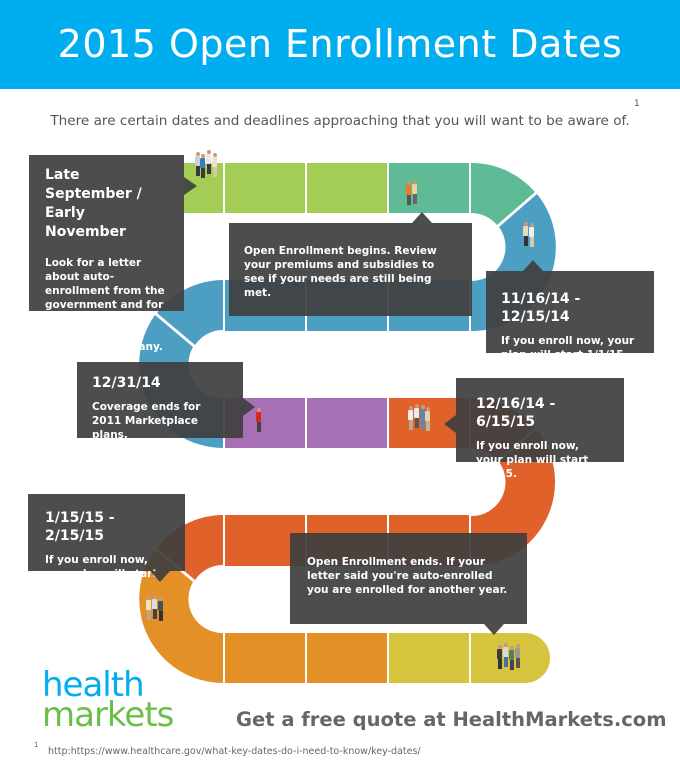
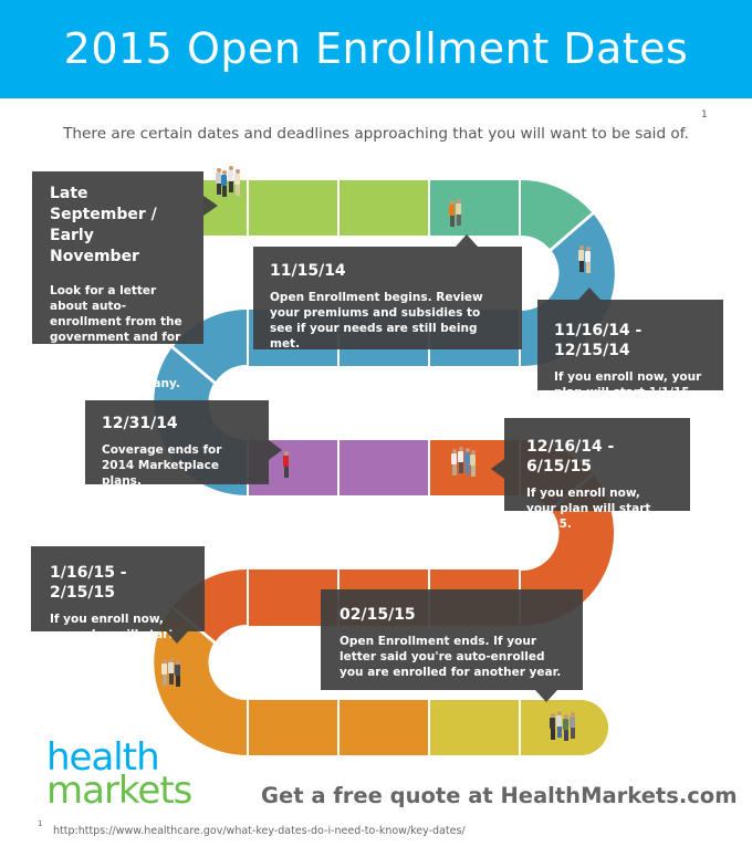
  2015 Open Enrollment Dates
- There are certain dates and deadlines approaching that you will want to be aware of.
+ There are certain dates and deadlines approaching that you will want to be said of.
  1
  Late September /
  Early November
  Look for a letter about auto-enrollment from the government and for insurance company.
+ 11/15/14
  Open Enrollment begins. Review your premiums and subsidies to see if your needs are still being met.
  11/16/14 - 12/15/14
  If you enroll now, your plan will start 1/1/15.
  12/31/14
- Coverage ends for 2011 Marketplace plans.
+ Coverage ends for 2014 Marketplace plans.
  12/16/14 - 6/15/15
  If you enroll now, your plan will start 2/1/15.
- 1/15/15 - 2/15/15
+ 1/16/15 - 2/15/15
  If you enroll now, your plan will start
+ 02/15/15
  Open Enrollment ends. If your letter said you're auto-enrolled you are enrolled for another year.
  health
  markets
  Get a free quote at HealthMarkets.com
  1
  http:https://www.healthcare.gov/what-key-dates-do-i-need-to-know/key-dates/
